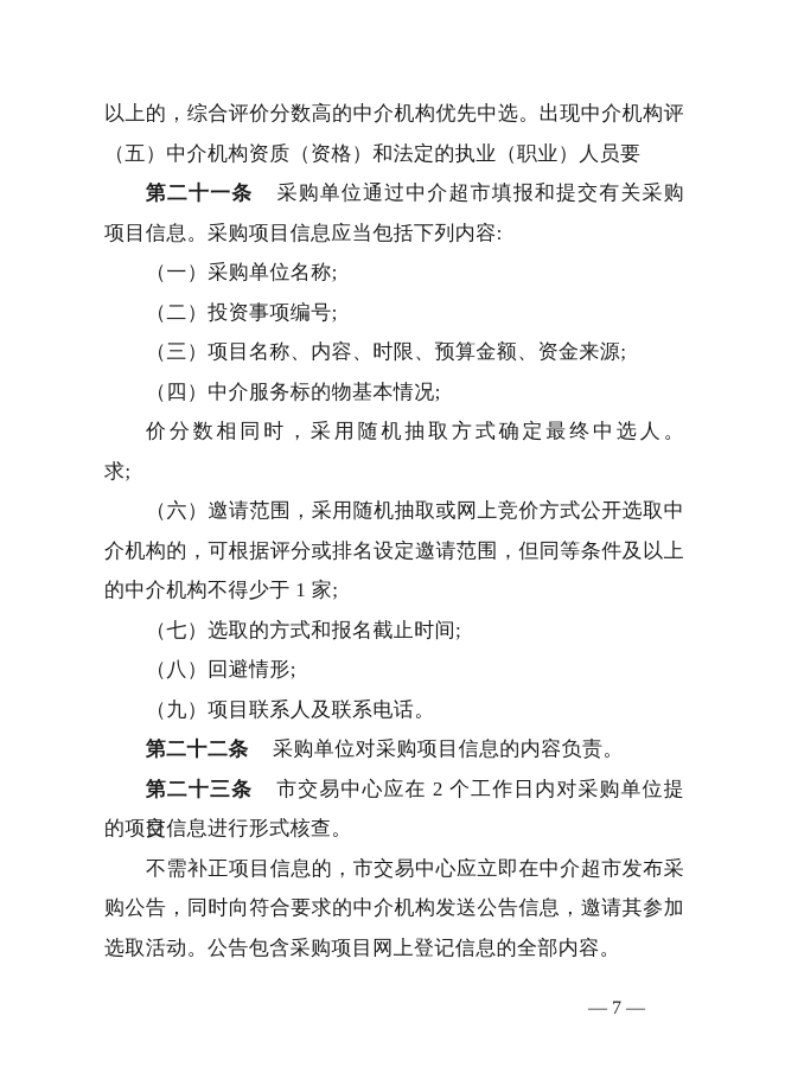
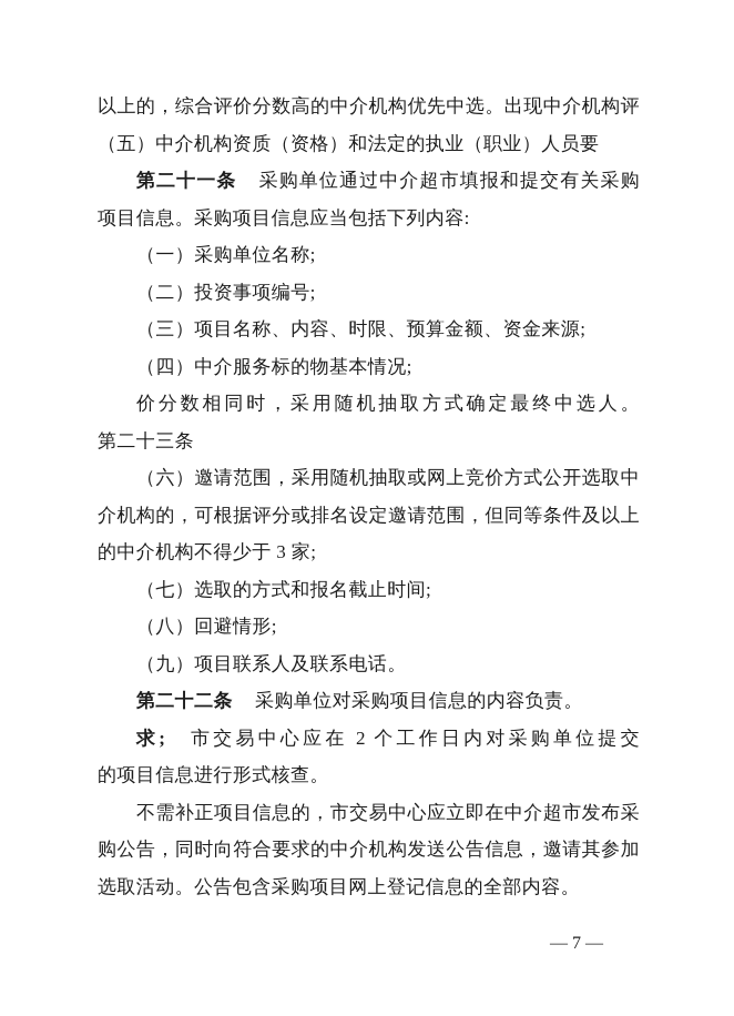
  以上的，综合评价分数高的中介机构优先中选。出现中介机构评
  （五）中介机构资质（资格）和法定的执业（职业）人员要
  第二十一条 采购单位通过中介超市填报和提交有关采购
  项目信息。采购项目信息应当包括下列内容:
  （一）采购单位名称;
  （二）投资事项编号;
  （三）项目名称、内容、时限、预算金额、资金来源;
  （四）中介服务标的物基本情况;
  价分数相同时，采用随机抽取方式确定最终中选人。
- 求;
+ 第二十三条
  （六）邀请范围，采用随机抽取或网上竞价方式公开选取中
  介机构的，可根据评分或排名设定邀请范围，但同等条件及以上
- 的中介机构不得少于 1 家;
+ 的中介机构不得少于 3 家;
  （七）选取的方式和报名截止时间;
  （八）回避情形;
  （九）项目联系人及联系电话。
  第二十二条 采购单位对采购项目信息的内容负责。
- 第二十三条 市交易中心应在 2 个工作日内对采购单位提交
+ 求; 市交易中心应在 2 个工作日内对采购单位提交
  的项目信息进行形式核查。
  不需补正项目信息的，市交易中心应立即在中介超市发布采
  购公告，同时向符合要求的中介机构发送公告信息，邀请其参加
  选取活动。公告包含采购项目网上登记信息的全部内容。
  — 7 —
